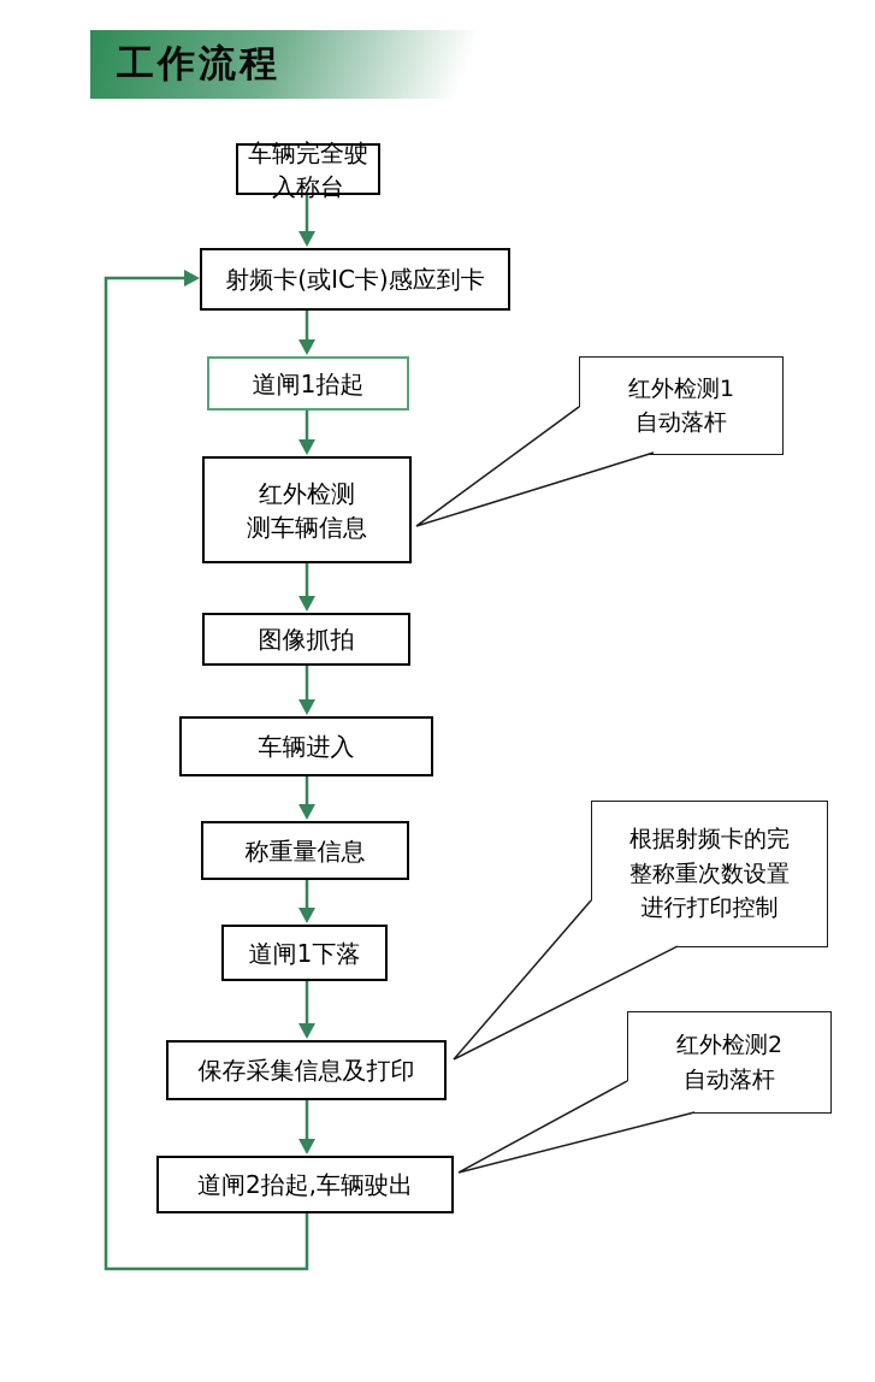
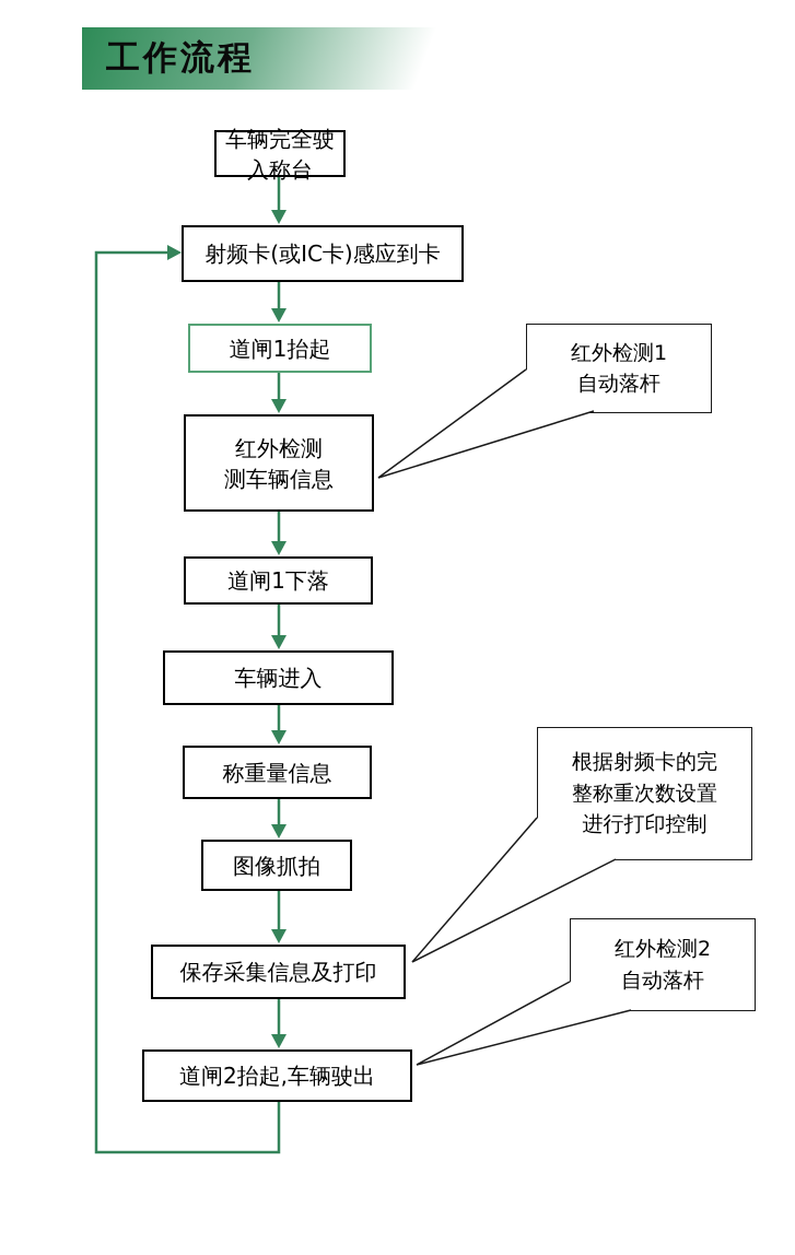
  工作流程
  车辆完全驶入称台
  射频卡(或IC卡)感应到卡
  道闸1抬起
  红外检测
  测车辆信息
- 图像抓拍
+ 道闸1下落
  车辆进入
  称重量信息
- 道闸1下落
+ 图像抓拍
  保存采集信息及打印
  道闸2抬起,车辆驶出
  红外检测1
  自动落杆
  根据射频卡的完
  整称重次数设置
  进行打印控制
  红外检测2
  自动落杆
